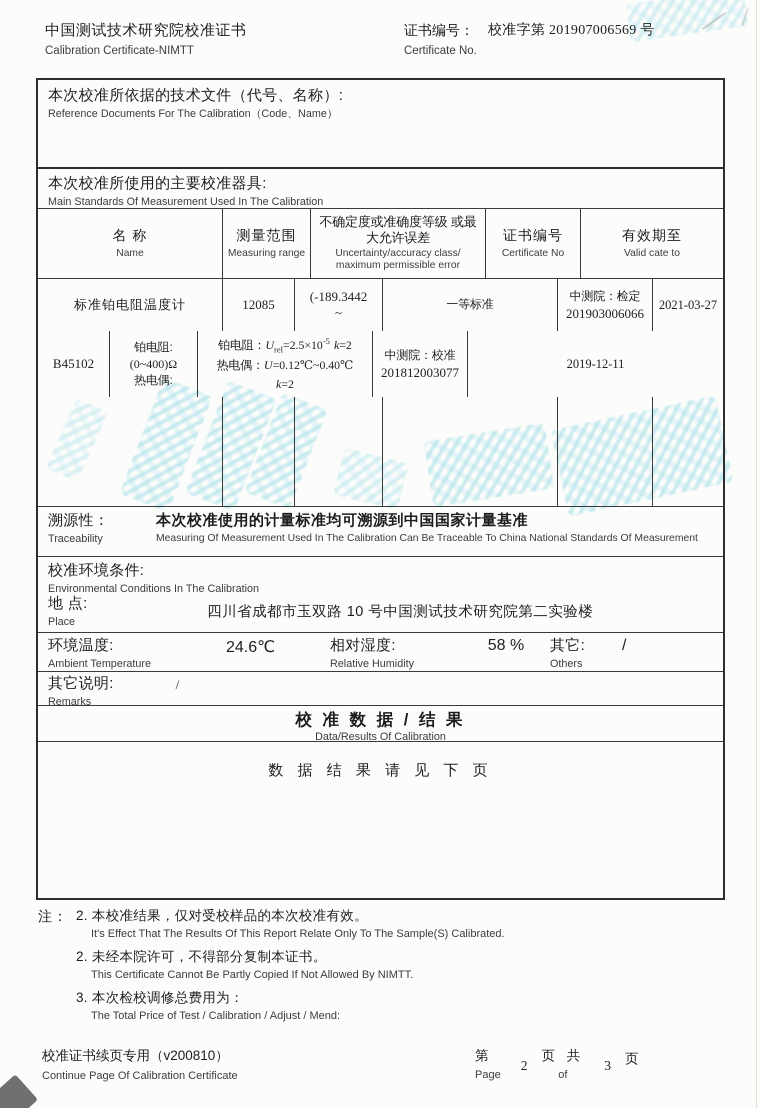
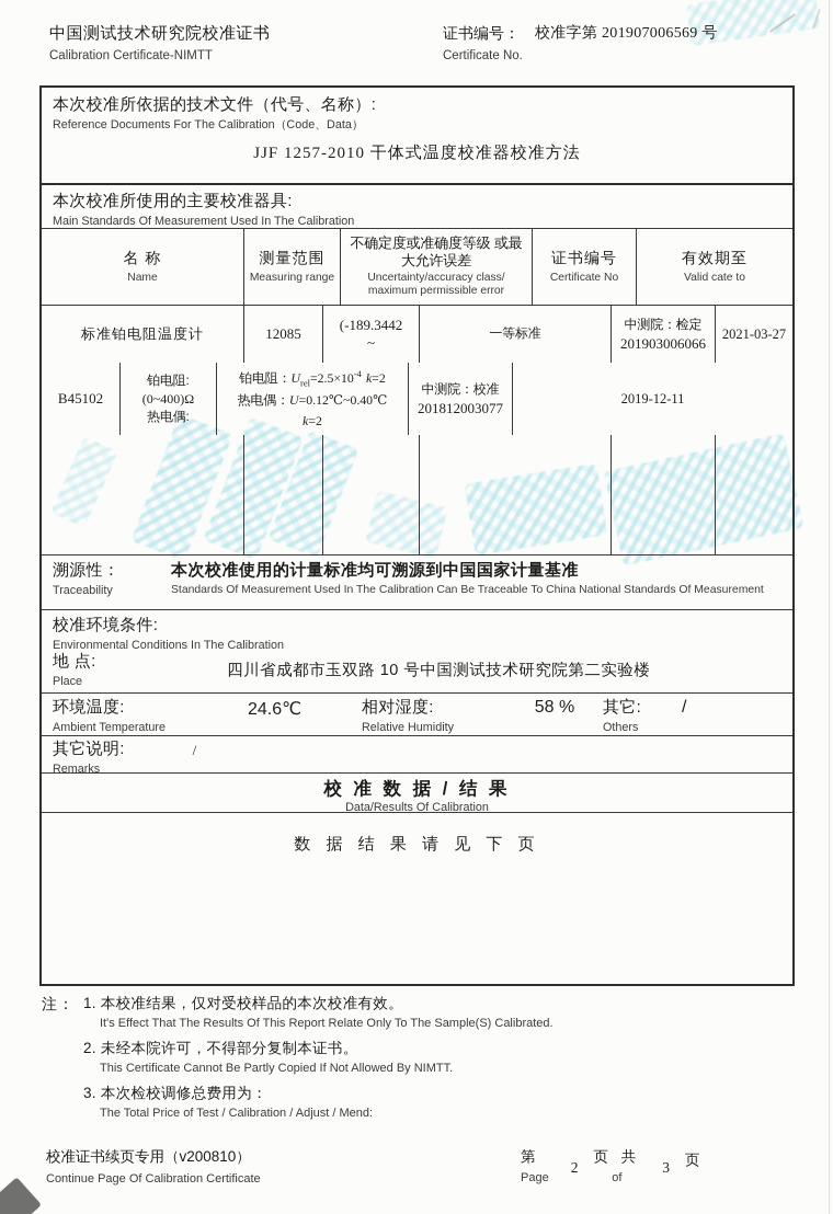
  中国测试技术研究院校准证书
  Calibration Certificate-NIMTT
  证书编号：
  校准字第 201907006569 号
  Certificate No.
  本次校准所依据的技术文件（代号、名称）:
- Reference Documents For The Calibration（Code、Name）
+ Reference Documents For The Calibration（Code、Data）
+ JJF 1257-2010 干体式温度校准器校准方法
  本次校准所使用的主要校准器具:
  Main Standards Of Measurement Used In The Calibration
  名 称
  Name
  测量范围
  Measuring range
  不确定度或准确度等级 或最大允许误差
  Uncertainty/accuracy class/ maximum permissible error
  证书编号
  Certificate No
  有效期至
  Valid cate to
  标准铂电阻温度计
  12085
  (-189.3442
  ~
  一等标准
  中测院：检定
  201903006066
  2021-03-27
  B45102
  铂电阻:
  (0~400)Ω
  热电偶:
- 铂电阻：Urel=2.5×10-5 k=2
+ 铂电阻：Urel=2.5×10-4 k=2
  热电偶：U=0.12℃~0.40℃
  k=2
  中测院：校准
  201812003077
  2019-12-11
  溯源性：
  Traceability
  本次校准使用的计量标准均可溯源到中国国家计量基准
- Measuring Of Measurement Used In The Calibration Can Be Traceable To China National Standards Of Measurement
+ Standards Of Measurement Used In The Calibration Can Be Traceable To China National Standards Of Measurement
  校准环境条件:
  Environmental Conditions In The Calibration
  地 点:
  Place
  四川省成都市玉双路 10 号中国测试技术研究院第二实验楼
  环境温度:
  Ambient Temperature
  24.6℃
  相对湿度:
  Relative Humidity
  58 %
  其它:
  Others
  /
  其它说明:
  Remarks
  /
  校 准 数 据 / 结 果
  Data/Results Of Calibration
  数 据 结 果 请 见 下 页
  注：
- 2. 本校准结果，仅对受校样品的本次校准有效。
+ 1. 本校准结果，仅对受校样品的本次校准有效。
  It's Effect That The Results Of This Report Relate Only To The Sample(S) Calibrated.
  2. 未经本院许可，不得部分复制本证书。
  This Certificate Cannot Be Partly Copied If Not Allowed By NIMTT.
  3. 本次检校调修总费用为：
  The Total Price of Test / Calibration / Adjust / Mend:
  校准证书续页专用（v200810）
  Continue Page Of Calibration Certificate
  第
  Page
  2
  页 共
  of
  3
  页
